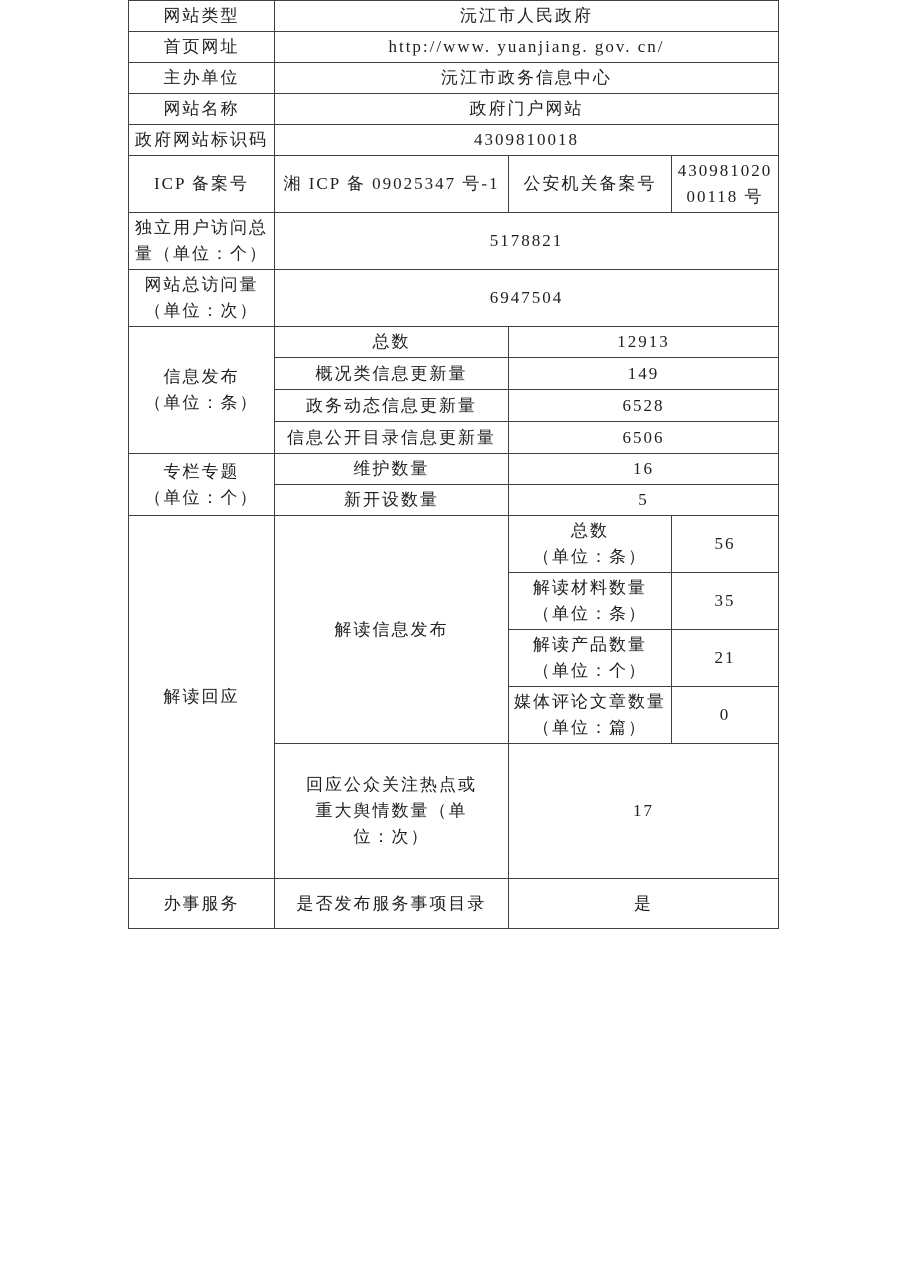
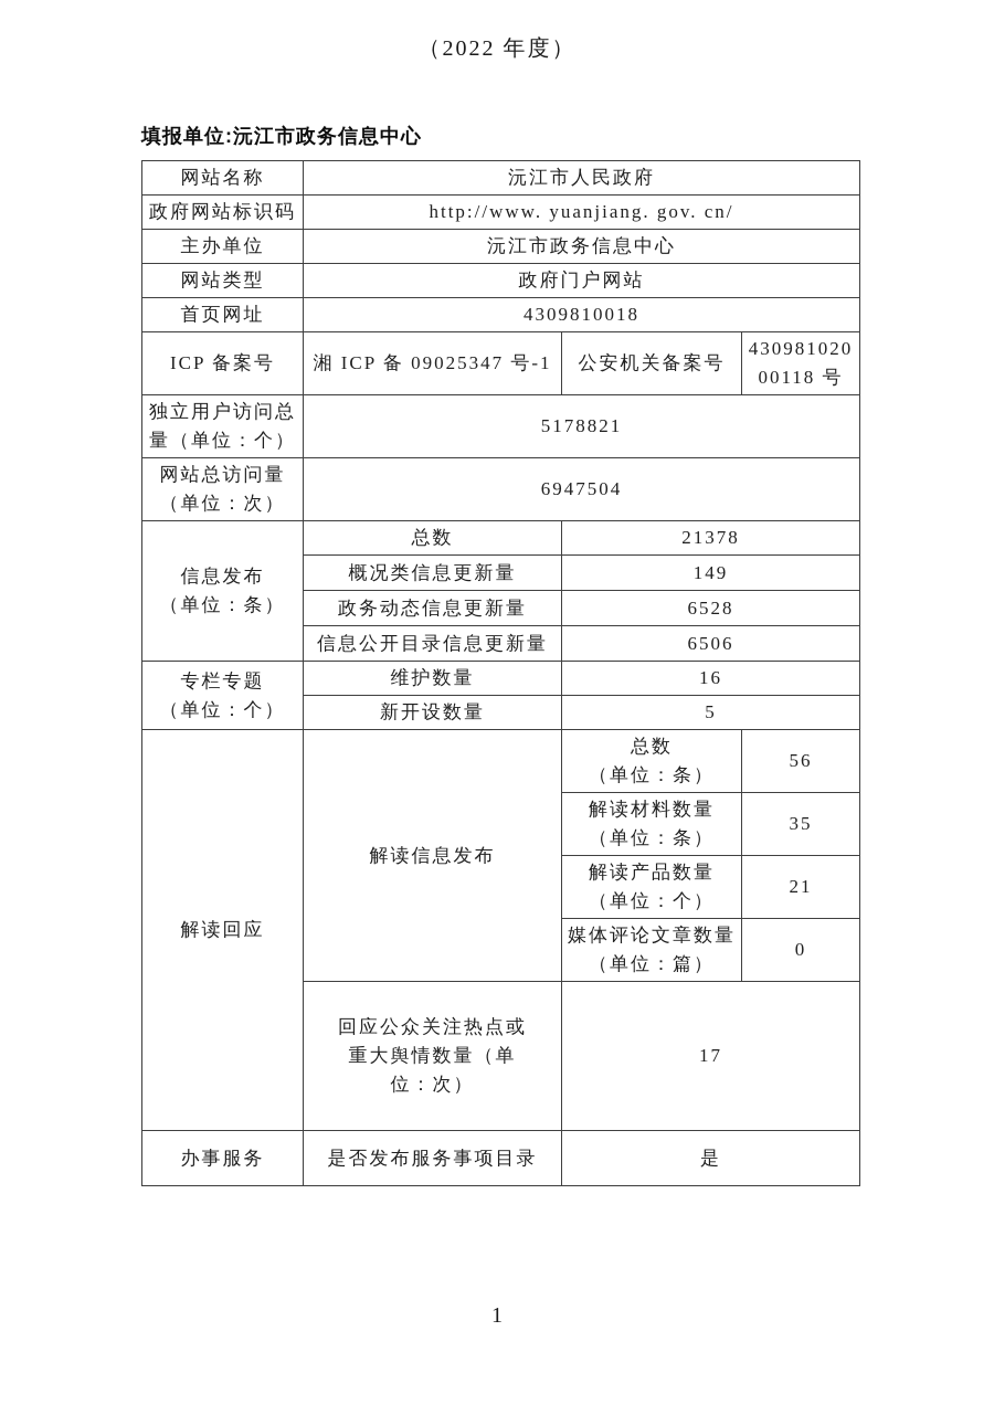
+ （2022 年度）
+ 填报单位:沅江市政务信息中心
- 网站类型	沅江市人民政府
+ 网站名称	沅江市人民政府
- 首页网址	http://www. yuanjiang. gov. cn/
+ 政府网站标识码	http://www. yuanjiang. gov. cn/
  主办单位	沅江市政务信息中心
- 网站名称	政府门户网站
+ 网站类型	政府门户网站
- 政府网站标识码	4309810018
+ 首页网址	4309810018
  ICP 备案号	湘 ICP 备 09025347 号-1	公安机关备案号	43098102000118 号
  独立用户访问总量（单位：个）	5178821
  网站总访问量 （单位：次）	6947504
- 信息发布 （单位：条）	总数	12913
+ 信息发布 （单位：条）	总数	21378
  概况类信息更新量	149
  政务动态信息更新量	6528
  信息公开目录信息更新量	6506
  专栏专题 （单位：个）	维护数量	16
  新开设数量	5
  解读回应	解读信息发布	总数 （单位：条）	56
  解读材料数量 （单位：条）	35
  解读产品数量 （单位：个）	21
  媒体评论文章数量 （单位：篇）	0
  回应公众关注热点或重大舆情数量（单位：次）	17
  办事服务	是否发布服务事项目录	是
+ 1
